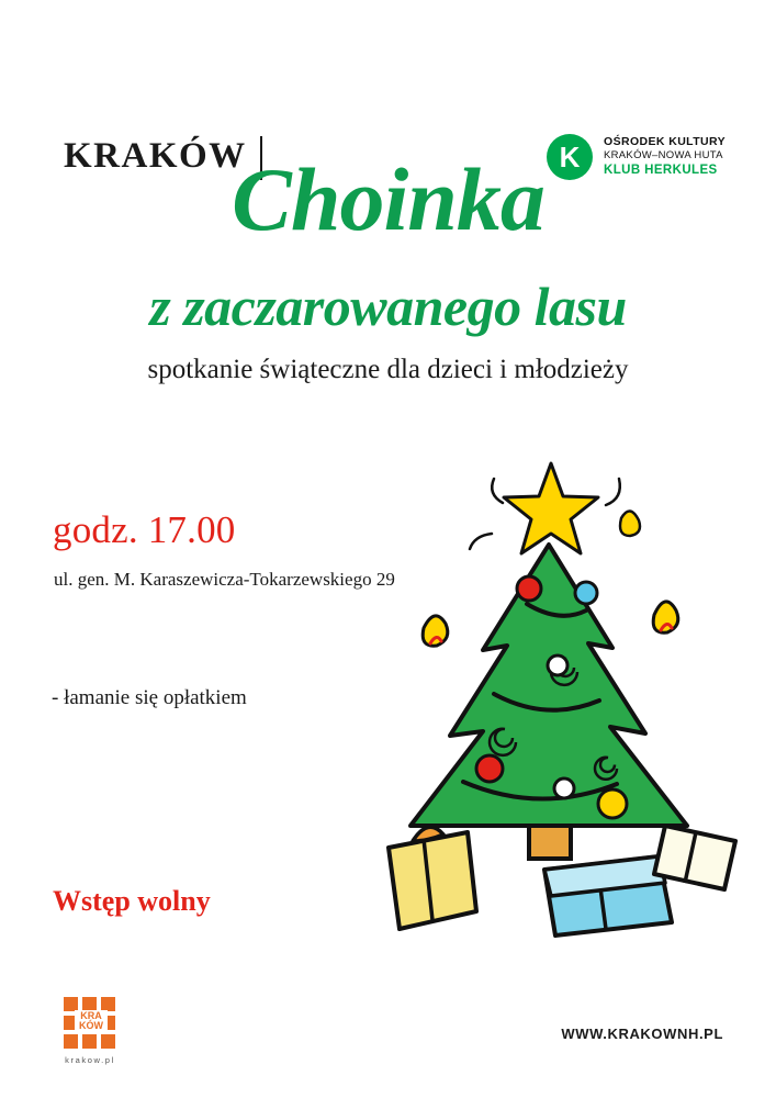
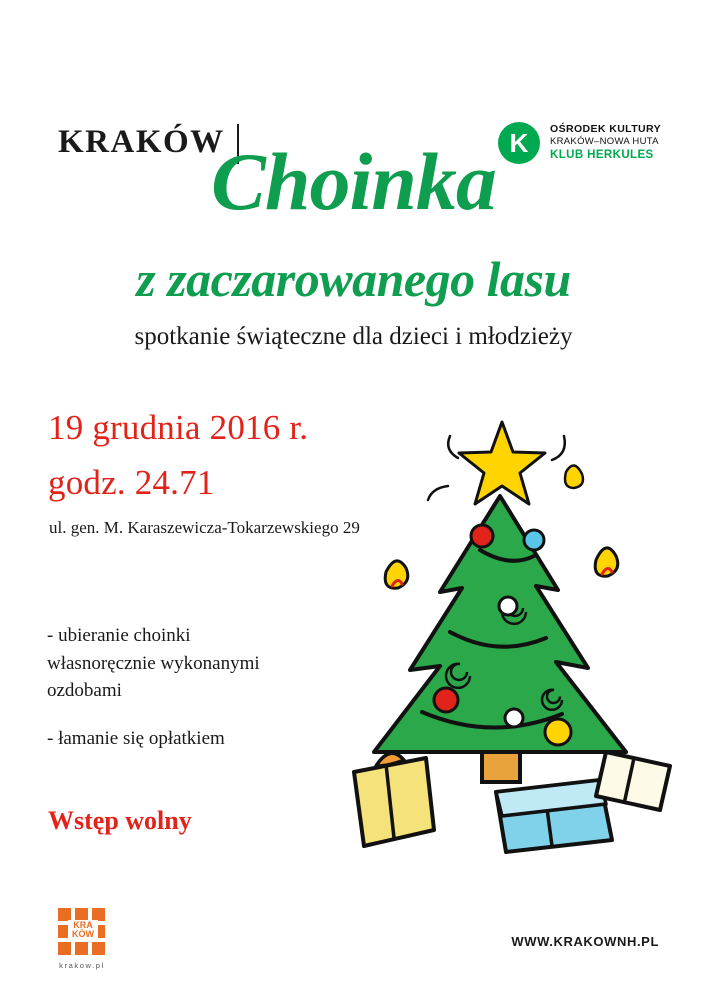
  KRAKÓW
  K
  OŚRODEK KULTURY
  KRAKÓW–NOWA HUTA
  KLUB HERKULES
  Choinka
  z zaczarowanego lasu
  spotkanie świąteczne dla dzieci i młodzieży
+ 19 grudnia 2016 r.
- godz. 17.00
+ godz. 24.71
  ul. gen. M. Karaszewicza-Tokarzewskiego 29
+ - ubieranie choinki
+ własnoręcznie wykonanymi
+ ozdobami
  - łamanie się opłatkiem
  Wstęp wolny
  KRA KÓW
  krakow.pl
  WWW.KRAKOWNH.PL
